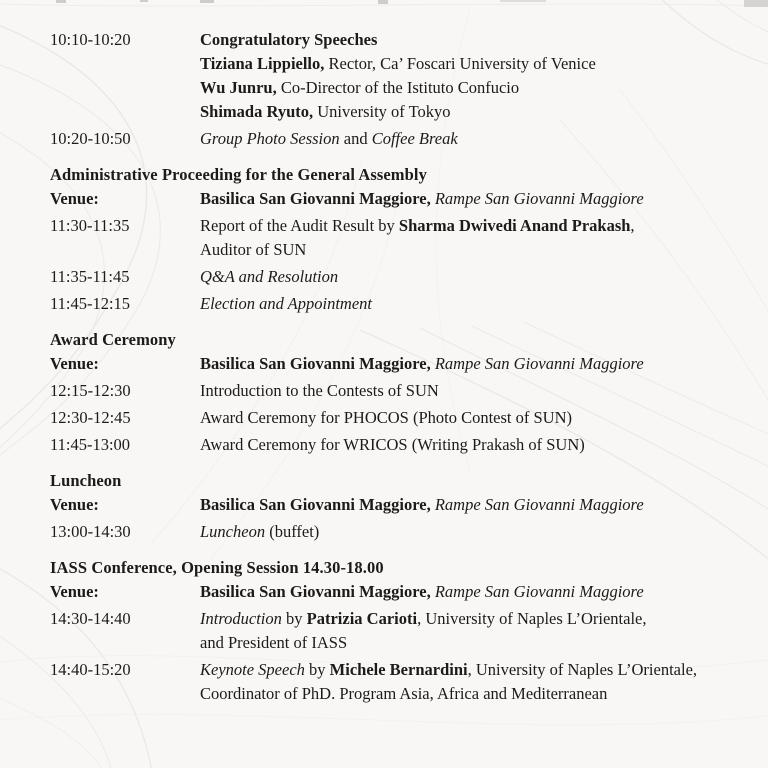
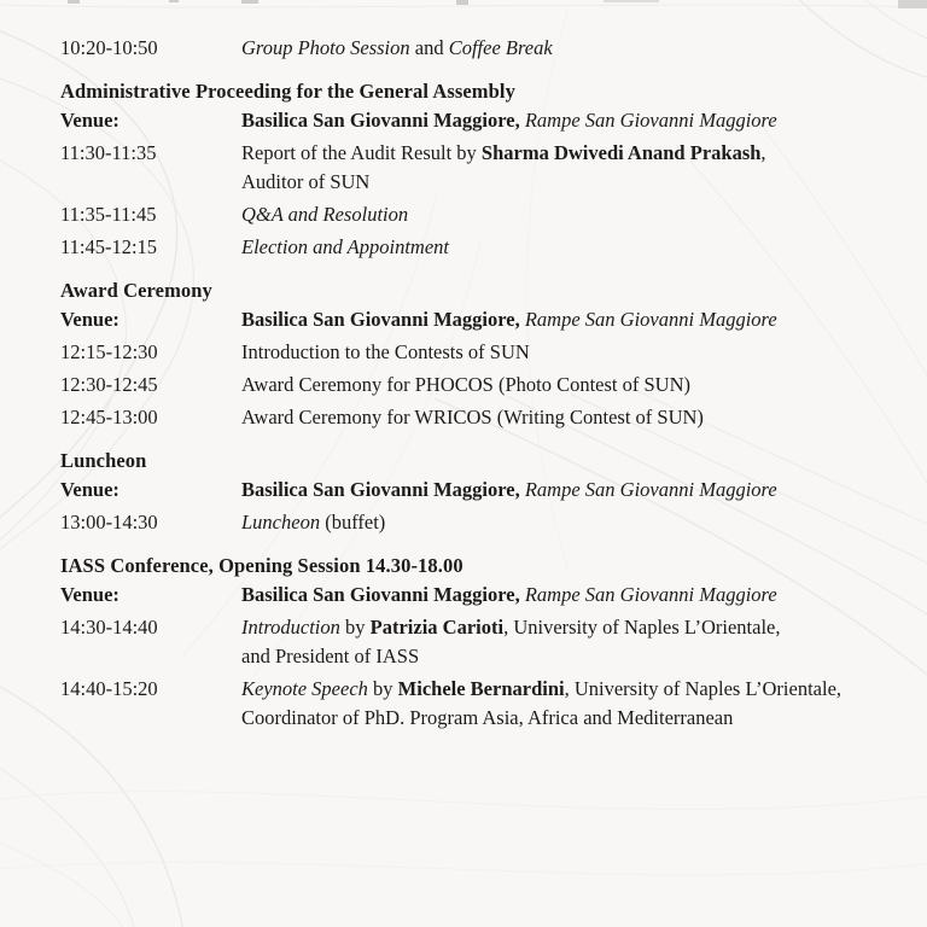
- 10:10-10:20
- Congratulatory Speeches
- Tiziana Lippiello, Rector, Ca’ Foscari University of Venice
- Wu Junru, Co-Director of the Istituto Confucio
- Shimada Ryuto, University of Tokyo
  10:20-10:50
  Group Photo Session and Coffee Break
  Administrative Proceeding for the General Assembly
  Venue:
  Basilica San Giovanni Maggiore, Rampe San Giovanni Maggiore
  11:30-11:35
  Report of the Audit Result by Sharma Dwivedi Anand Prakash,
  Auditor of SUN
  11:35-11:45
  Q&A and Resolution
  11:45-12:15
  Election and Appointment
  Award Ceremony
  Venue:
  Basilica San Giovanni Maggiore, Rampe San Giovanni Maggiore
  12:15-12:30
  Introduction to the Contests of SUN
  12:30-12:45
  Award Ceremony for PHOCOS (Photo Contest of SUN)
- 11:45-13:00
+ 12:45-13:00
- Award Ceremony for WRICOS (Writing Prakash of SUN)
+ Award Ceremony for WRICOS (Writing Contest of SUN)
  Luncheon
  Venue:
  Basilica San Giovanni Maggiore, Rampe San Giovanni Maggiore
  13:00-14:30
  Luncheon (buffet)
  IASS Conference, Opening Session 14.30-18.00
  Venue:
  Basilica San Giovanni Maggiore, Rampe San Giovanni Maggiore
  14:30-14:40
  Introduction by Patrizia Carioti, University of Naples L’Orientale,
  and President of IASS
  14:40-15:20
  Keynote Speech by Michele Bernardini, University of Naples L’Orientale,
  Coordinator of PhD. Program Asia, Africa and Mediterranean
